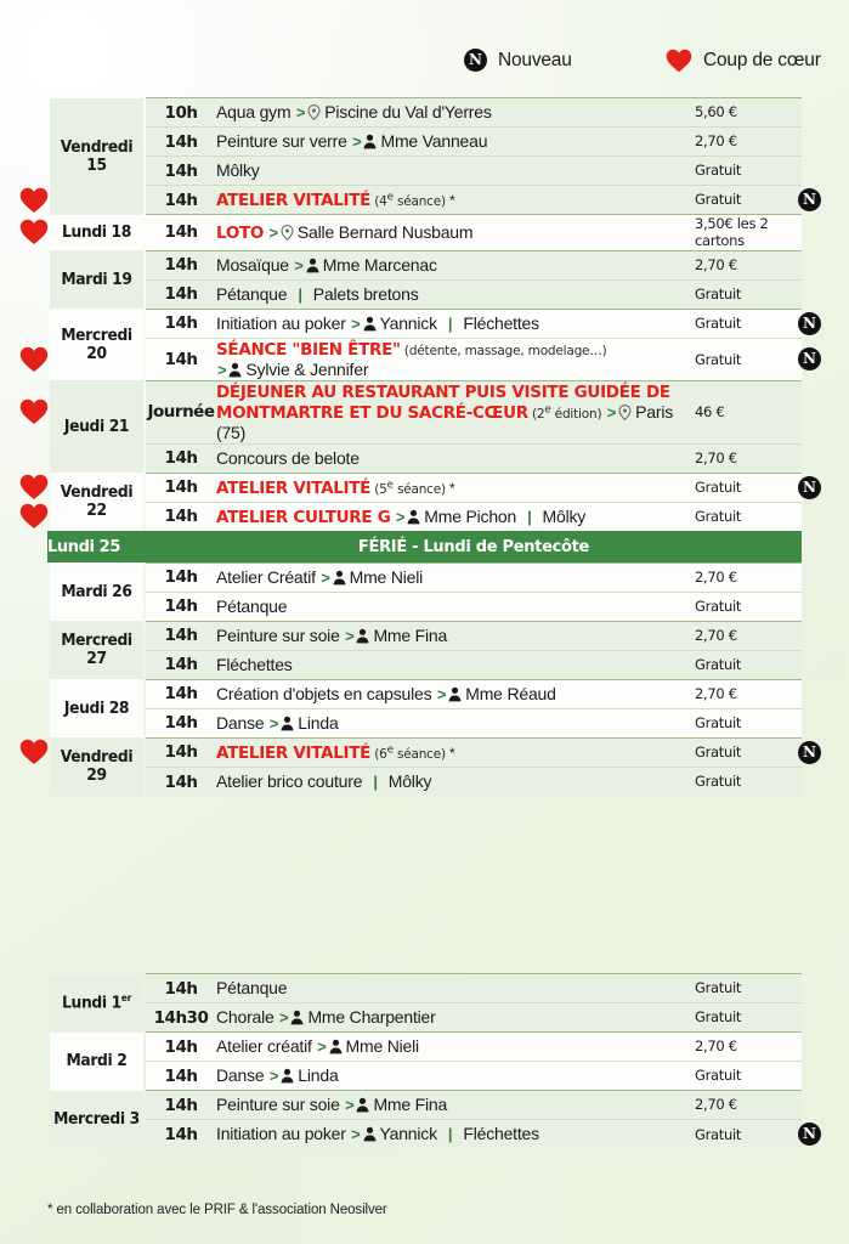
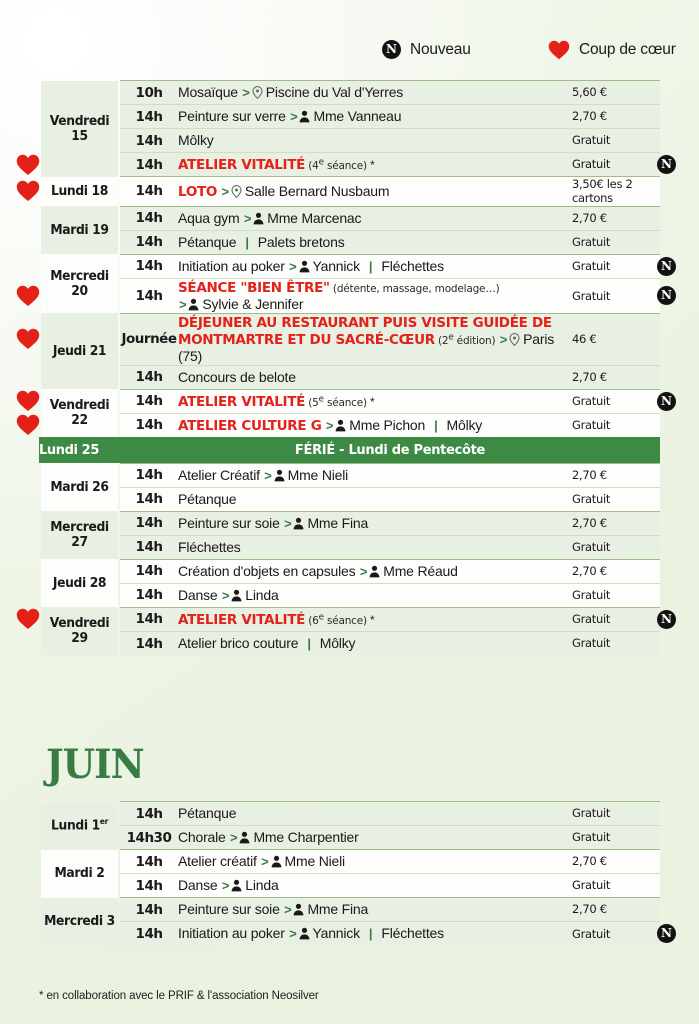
  N
  Nouveau
  Coup de cœur
- Vendredi 15	10h	Aqua gym > Piscine du Val d'Yerres	5,60 €
+ Vendredi 15	10h	Mosaïque > Piscine du Val d'Yerres	5,60 €
  14h	Peinture sur verre > Mme Vanneau	2,70 €
  14h	Môlky	Gratuit
  14h	ATELIER VITALITÉ (4e séance) *	Gratuit
  Lundi 18	14h	LOTO > Salle Bernard Nusbaum	3,50€ les 2 cartons
- Mardi 19	14h	Mosaïque > Mme Marcenac	2,70 €
+ Mardi 19	14h	Aqua gym > Mme Marcenac	2,70 €
  14h	Pétanque | Palets bretons	Gratuit
  Mercredi 20	14h	Initiation au poker > Yannick | Fléchettes	Gratuit
  14h	SÉANCE "BIEN ÊTRE" (détente, massage, modelage…)> Sylvie & Jennifer	Gratuit
  Jeudi 21	Journée	DÉJEUNER AU RESTAURANT PUIS VISITE GUIDÉE DE MONTMARTRE ET DU SACRÉ-CŒUR (2e édition) > Paris (75)	46 €
  14h	Concours de belote	2,70 €
  Vendredi 22	14h	ATELIER VITALITÉ (5e séance) *	Gratuit
  14h	ATELIER CULTURE G > Mme Pichon | Môlky	Gratuit
  Lundi 25	FÉRIÉ - Lundi de Pentecôte
  Mardi 26	14h	Atelier Créatif > Mme Nieli	2,70 €
  14h	Pétanque	Gratuit
  Mercredi 27	14h	Peinture sur soie > Mme Fina	2,70 €
  14h	Fléchettes	Gratuit
  Jeudi 28	14h	Création d'objets en capsules > Mme Réaud	2,70 €
  14h	Danse > Linda	Gratuit
  Vendredi 29	14h	ATELIER VITALITÉ (6e séance) *	Gratuit
  14h	Atelier brico couture | Môlky	Gratuit
+ JUIN
  Lundi 1er	14h	Pétanque	Gratuit
  14h30	Chorale > Mme Charpentier	Gratuit
  Mardi 2	14h	Atelier créatif > Mme Nieli	2,70 €
  14h	Danse > Linda	Gratuit
  Mercredi 3	14h	Peinture sur soie > Mme Fina	2,70 €
  14h	Initiation au poker > Yannick | Fléchettes	Gratuit
  * en collaboration avec le PRIF & l'association Neosilver
  N
  N
  N
  N
  N
  N
